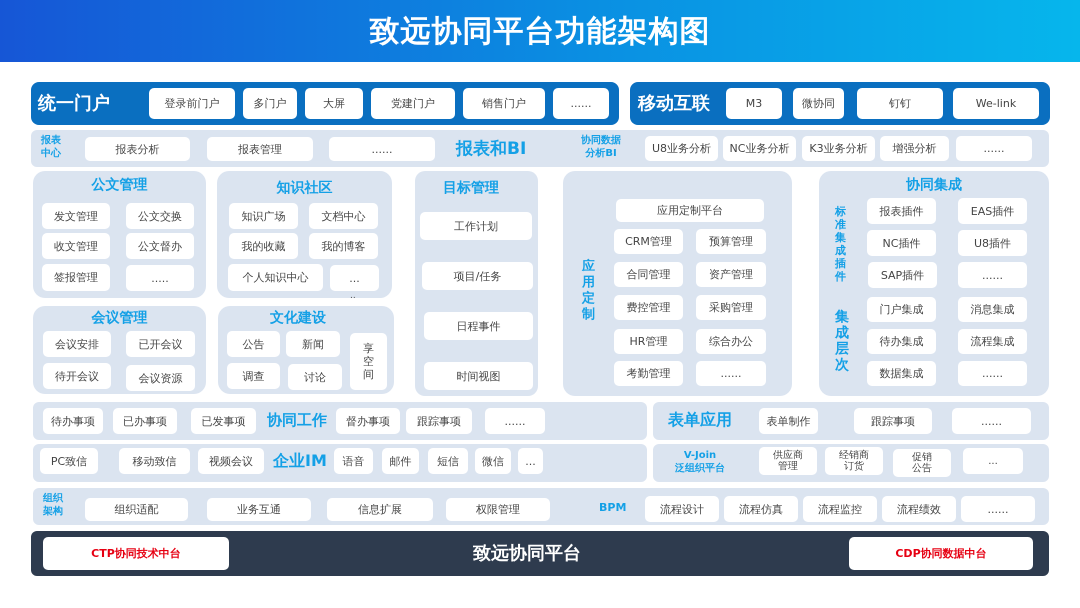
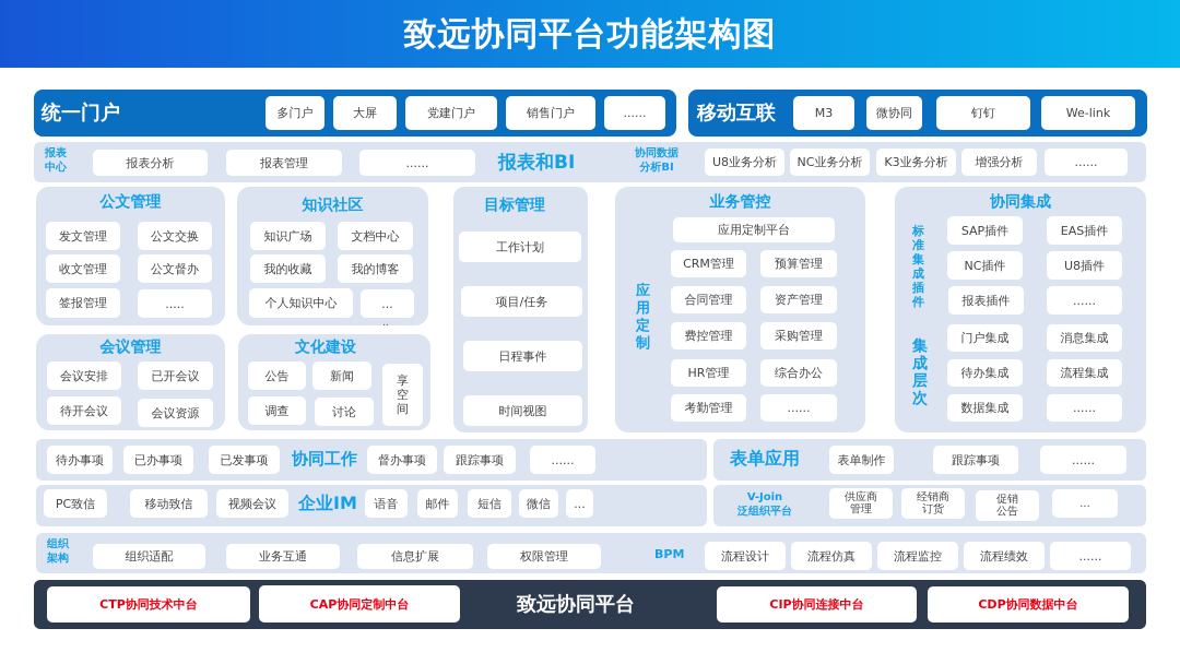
  致远协同平台功能架构图
  统一门户
- 登录前门户
  多门户
  大屏
  党建门户
  销售门户
  ......
  移动互联
  M3
  微协同
  钉钉
  We-link
  报表
  中心
  报表分析
  报表管理
  ......
  报表和BI
  协同数据
  分析BI
  U8业务分析
  NC业务分析
  K3业务分析
  增强分析
  ......
  公文管理
  发文管理
  公文交换
  收文管理
  公文督办
  签报管理
  .....
  知识社区
  知识广场
  文档中心
  我的收藏
  我的博客
  个人知识中心
  ...
  ..
  目标管理
  工作计划
  项目/任务
  日程事件
  时间视图
+ 业务管控
  应
  用
  定
  制
  应用定制平台
  CRM管理
  预算管理
  合同管理
  资产管理
  费控管理
  采购管理
  HR管理
  综合办公
  考勤管理
  ......
  协同集成
  标
  准
  集
  成
  插
  件
  集
  成
  层
  次
- 报表插件
+ SAP插件
  EAS插件
  NC插件
  U8插件
- SAP插件
+ 报表插件
  ......
  门户集成
  消息集成
  待办集成
  流程集成
  数据集成
  ......
  会议管理
  会议安排
  已开会议
  待开会议
  会议资源
  文化建设
  公告
  新闻
  调查
  讨论
  享
  空
  间
  待办事项
  已办事项
  已发事项
  协同工作
  督办事项
  跟踪事项
  ......
  表单应用
  表单制作
  跟踪事项
  ......
  PC致信
  移动致信
  视频会议
  企业IM
  语音
  邮件
  短信
  微信
  ...
  V-Join
  泛组织平台
  供应商
  管理
  经销商
  订货
  促销
  公告
  ...
  组织
  架构
  组织适配
  业务互通
  信息扩展
  权限管理
  BPM
  流程设计
  流程仿真
  流程监控
  流程绩效
  ......
  CTP协同技术中台
+ CAP协同定制中台
  致远协同平台
+ CIP协同连接中台
  CDP协同数据中台
